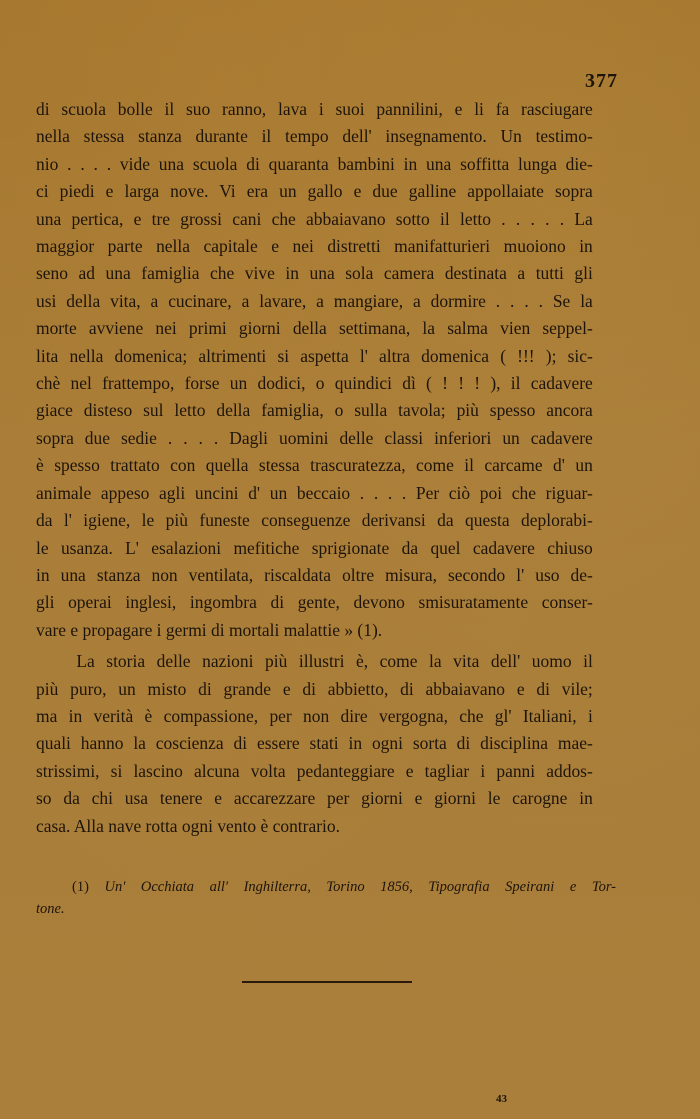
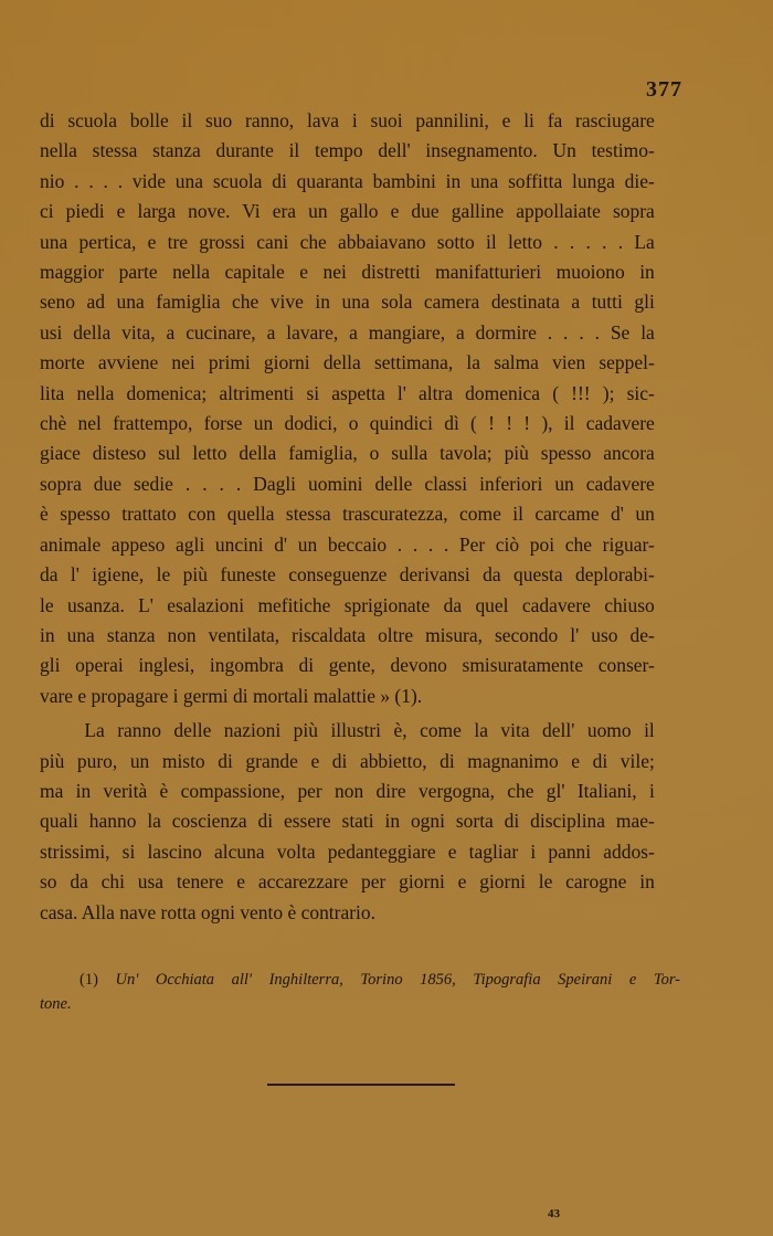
  377
  di scuola bolle il suo ranno, lava i suoi pannilini, e li fa rasciugare
  nella stessa stanza durante il tempo dell' insegnamento. Un testimo-
  nio . . . . vide una scuola di quaranta bambini in una soffitta lunga die-
  ci piedi e larga nove. Vi era un gallo e due galline appollaiate sopra
  una pertica, e tre grossi cani che abbaiavano sotto il letto . . . . . La
  maggior parte nella capitale e nei distretti manifatturieri muoiono in
  seno ad una famiglia che vive in una sola camera destinata a tutti gli
  usi della vita, a cucinare, a lavare, a mangiare, a dormire . . . . Se la
  morte avviene nei primi giorni della settimana, la salma vien seppel-
  lita nella domenica; altrimenti si aspetta l' altra domenica ( !!! ); sic-
  chè nel frattempo, forse un dodici, o quindici dì ( ! ! ! ), il cadavere
  giace disteso sul letto della famiglia, o sulla tavola; più spesso ancora
  sopra due sedie . . . . Dagli uomini delle classi inferiori un cadavere
  è spesso trattato con quella stessa trascuratezza, come il carcame d' un
  animale appeso agli uncini d' un beccaio . . . . Per ciò poi che riguar-
  da l' igiene, le più funeste conseguenze derivansi da questa deplorabi-
  le usanza. L' esalazioni mefitiche sprigionate da quel cadavere chiuso
  in una stanza non ventilata, riscaldata oltre misura, secondo l' uso de-
  gli operai inglesi, ingombra di gente, devono smisuratamente conser-
  vare e propagare i germi di mortali malattie » (1).
- La storia delle nazioni più illustri è, come la vita dell' uomo il
+ La ranno delle nazioni più illustri è, come la vita dell' uomo il
- più puro, un misto di grande e di abbietto, di abbaiavano e di vile;
+ più puro, un misto di grande e di abbietto, di magnanimo e di vile;
  ma in verità è compassione, per non dire vergogna, che gl' Italiani, i
  quali hanno la coscienza di essere stati in ogni sorta di disciplina mae-
  strissimi, si lascino alcuna volta pedanteggiare e tagliar i panni addos-
  so da chi usa tenere e accarezzare per giorni e giorni le carogne in
  casa. Alla nave rotta ogni vento è contrario.
  (1) Un' Occhiata all' Inghilterra, Torino 1856, Tipografia Speirani e Tor-
  tone.
  43
